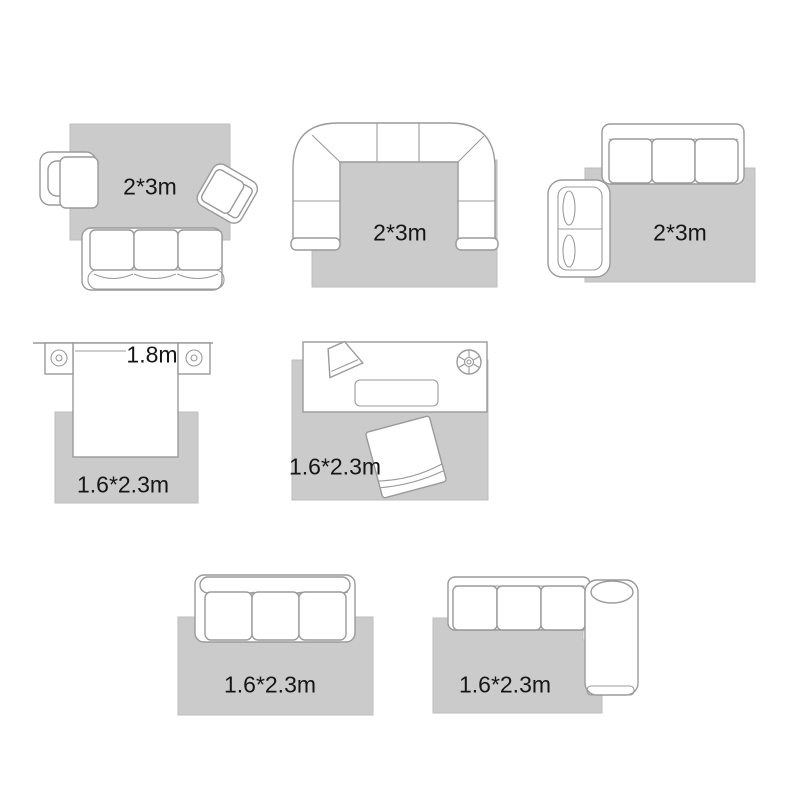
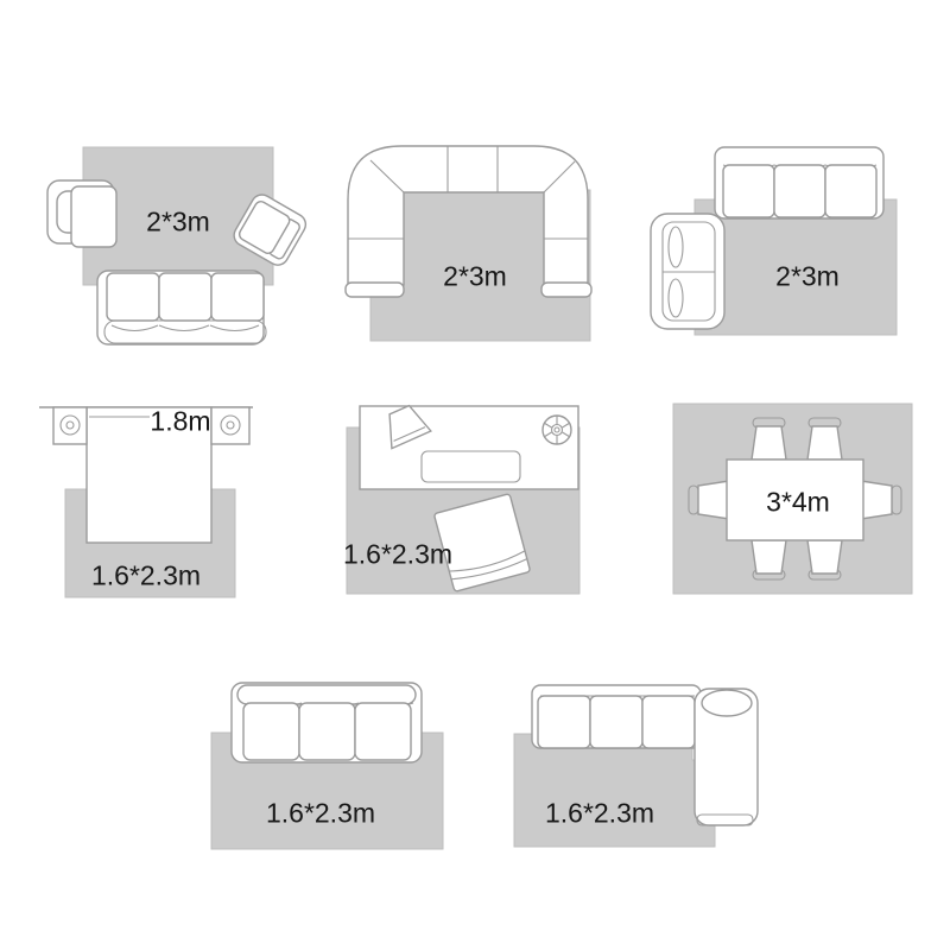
  2*3m
  2*3m
  2*3m
  1.8m
  1.6*2.3m
  1.6*2.3m
+ 3*4m
  1.6*2.3m
  1.6*2.3m
